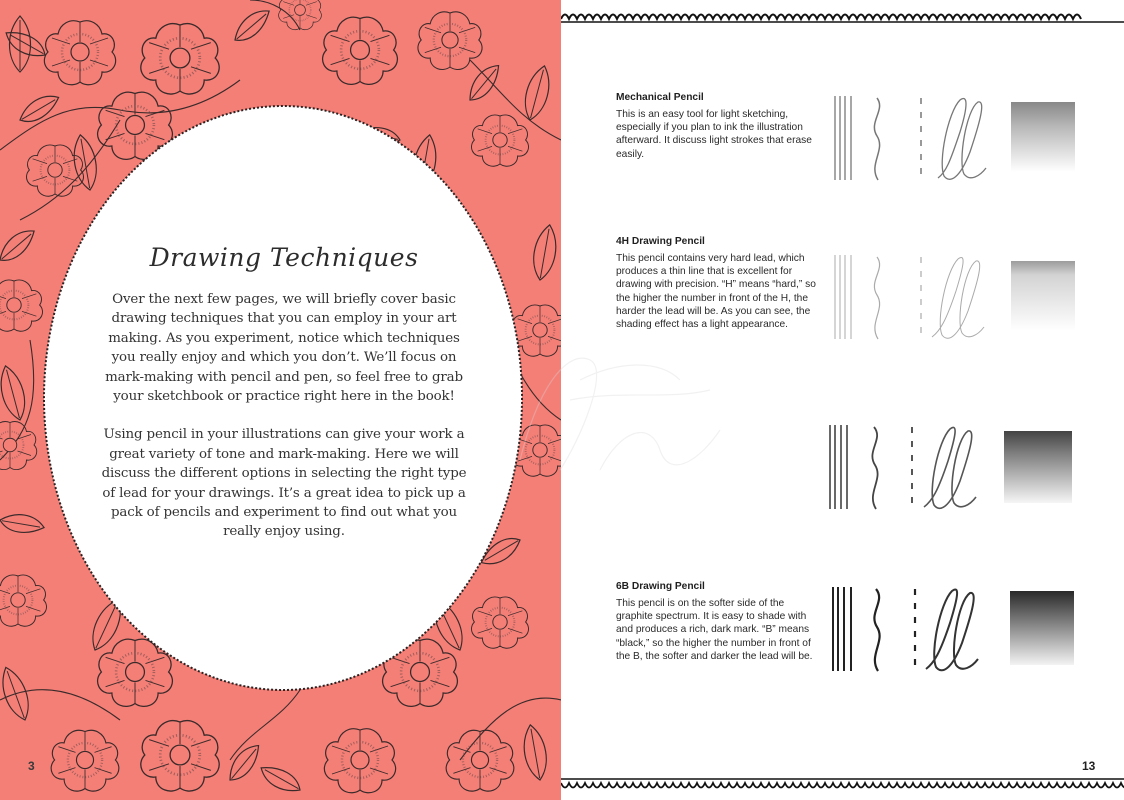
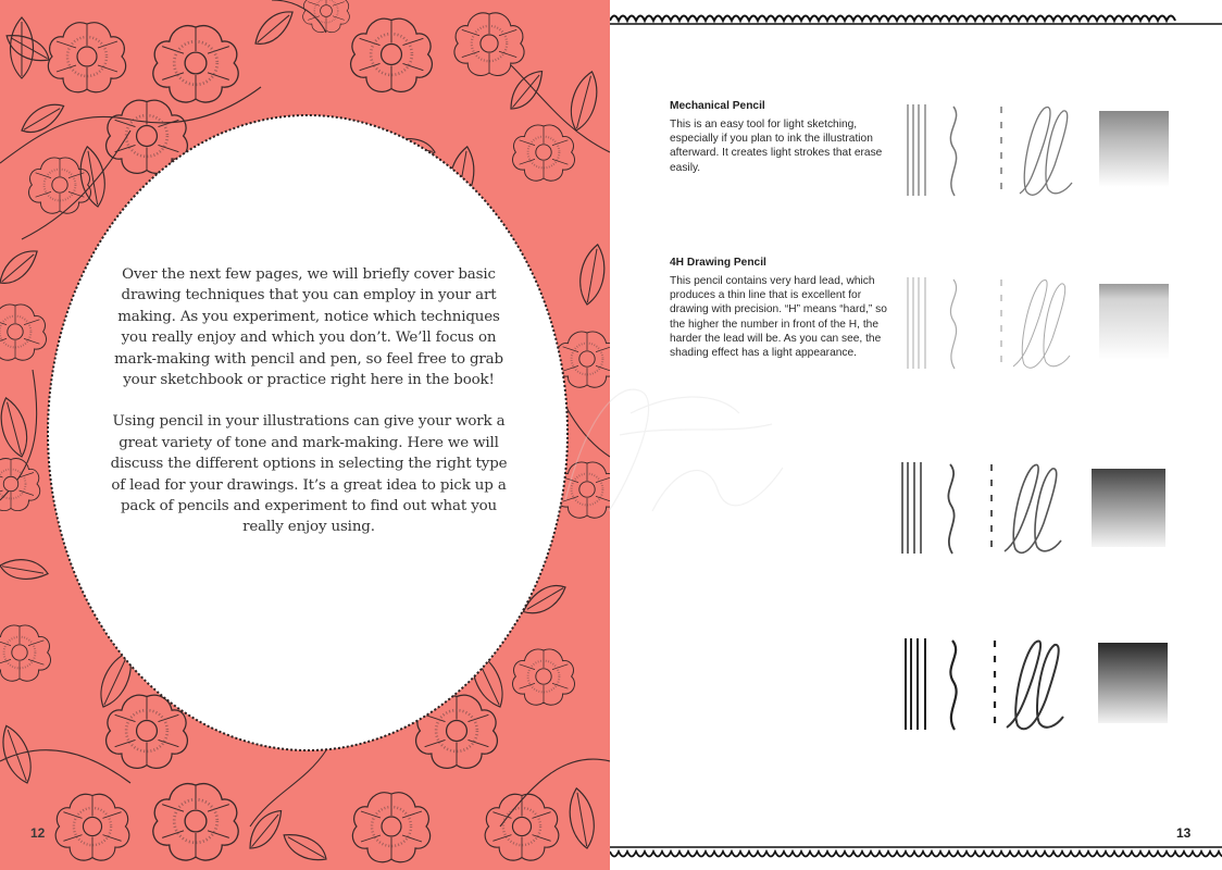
- Drawing Techniques
  Over the next few pages, we will briefly cover basic drawing techniques that you can employ in your art making. As you experiment, notice which techniques you really enjoy and which you don’t. We’ll focus on mark-making with pencil and pen, so feel free to grab your sketchbook or practice right here in the book!
  Using pencil in your illustrations can give your work a great variety of tone and mark-making. Here we will discuss the different options in selecting the right type of lead for your drawings. It’s a great idea to pick up a pack of pencils and experiment to find out what you really enjoy using.
- 3
+ 12
  Mechanical Pencil
- This is an easy tool for light sketching, especially if you plan to ink the illustration afterward. It discuss light strokes that erase easily.
+ This is an easy tool for light sketching, especially if you plan to ink the illustration afterward. It creates light strokes that erase easily.
  4H Drawing Pencil
  This pencil contains very hard lead, which produces a thin line that is excellent for drawing with precision. “H” means “hard,” so the higher the number in front of the H, the harder the lead will be. As you can see, the shading effect has a light appearance.
- 6B Drawing Pencil
- This pencil is on the softer side of the graphite spectrum. It is easy to shade with and produces a rich, dark mark. “B” means “black,” so the higher the number in front of the B, the softer and darker the lead will be.
  13
